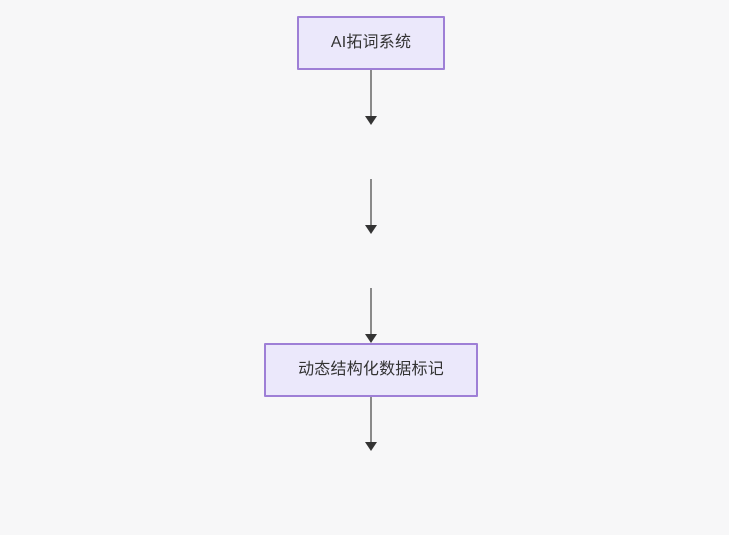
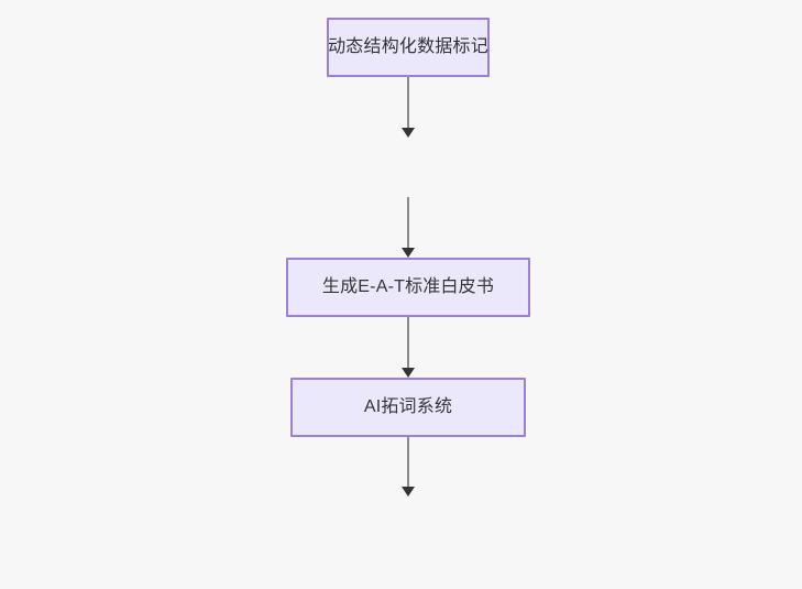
- AI拓词系统
+ 动态结构化数据标记
+ 生成E-A-T标准白皮书
- 动态结构化数据标记
+ AI拓词系统
